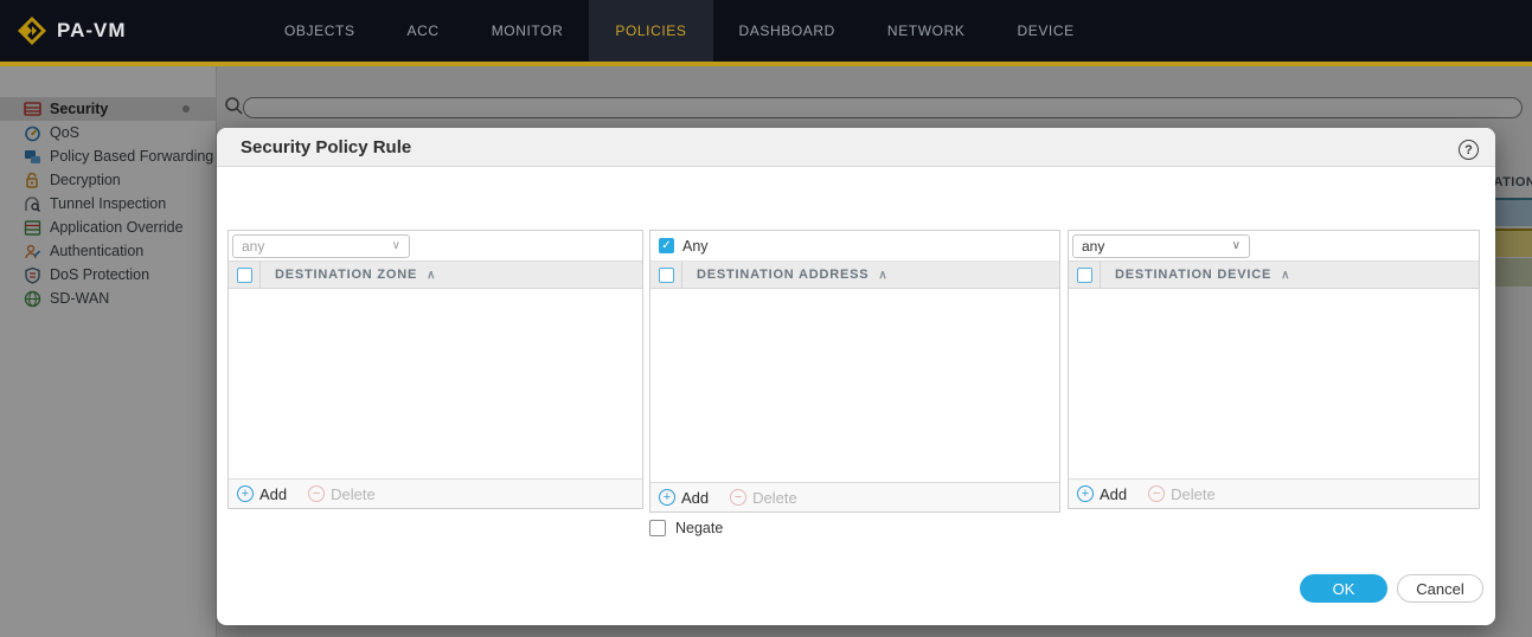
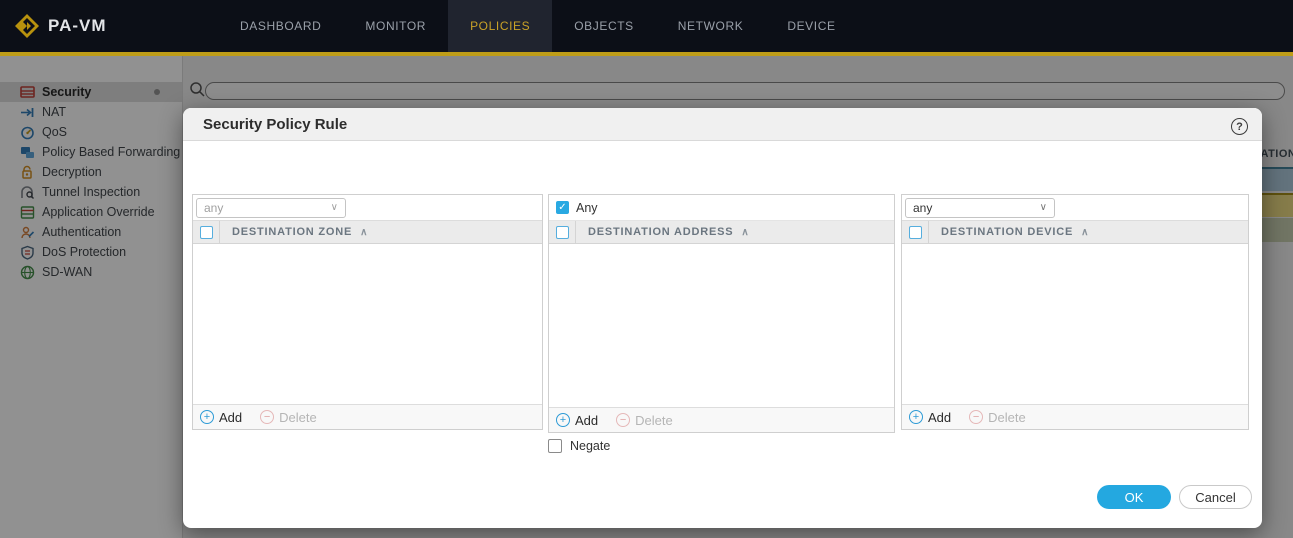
  PA-VM
- OBJECTS
+ DASHBOARD
- ACC
  MONITOR
  POLICIES
- DASHBOARD
+ OBJECTS
  NETWORK
  DEVICE
  Security
+ NAT
  QoS
  Policy Based Forwarding
  Decryption
  Tunnel Inspection
  Application Override
  Authentication
  DoS Protection
  SD-WAN
  ATION
  Security Policy Rule
  ?
  any
  ∨
  DESTINATION ZONE
  ∧
  +
  Add
  −
  Delete
  ✓
  Any
  DESTINATION ADDRESS
  ∧
  +
  Add
  −
  Delete
  any
  ∨
  DESTINATION DEVICE
  ∧
  +
  Add
  −
  Delete
  Negate
  OK
  Cancel
